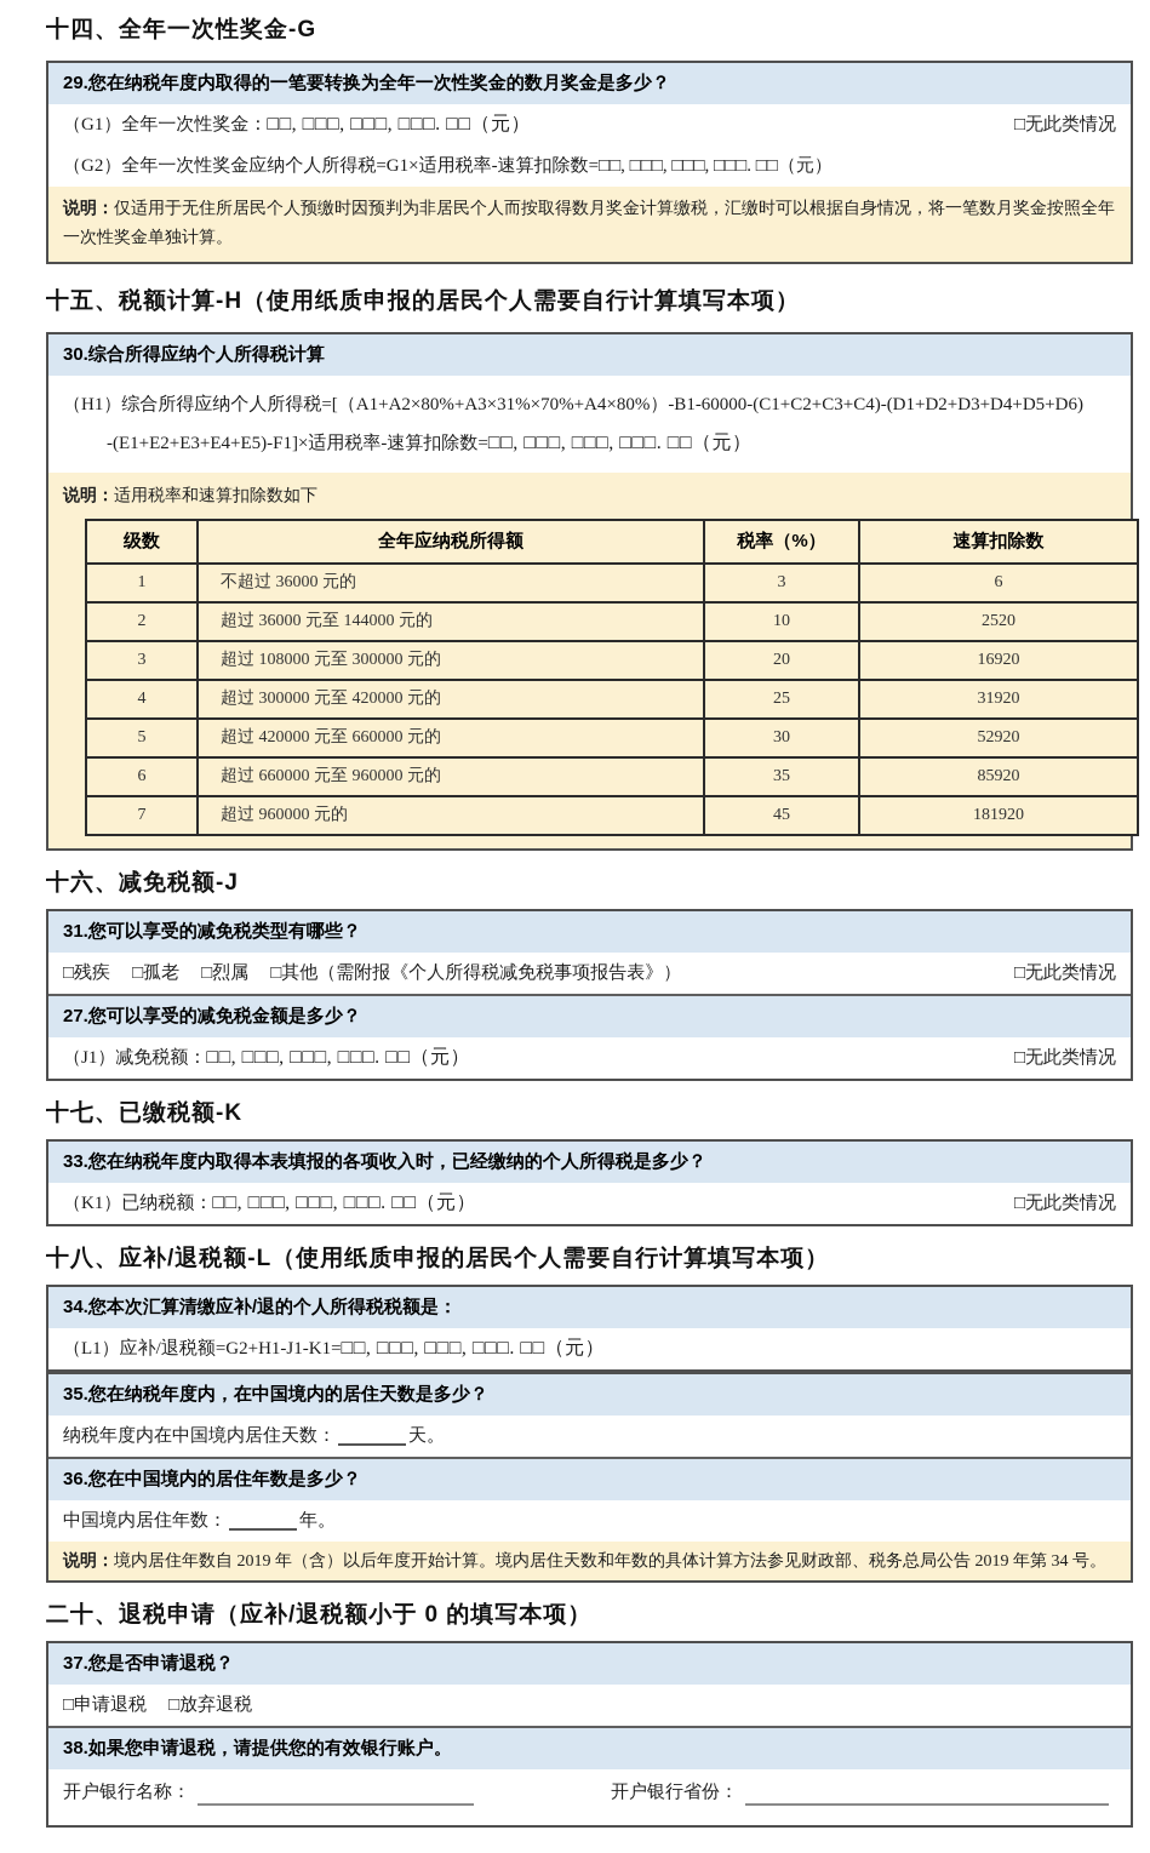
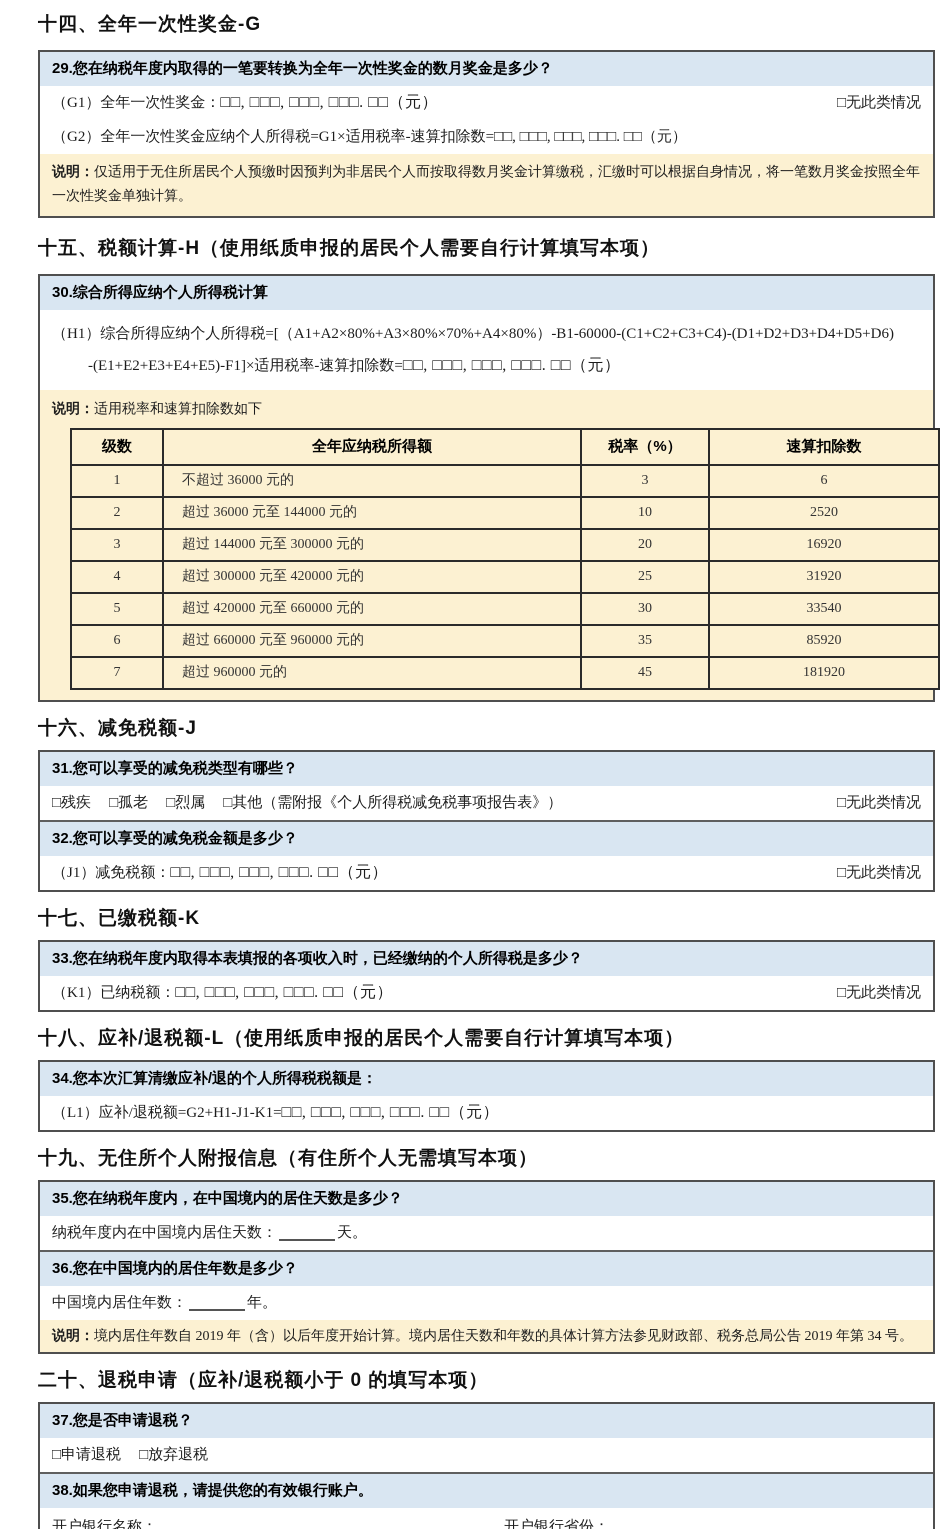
  十四、全年一次性奖金-G
  29.您在纳税年度内取得的一笔要转换为全年一次性奖金的数月奖金是多少？
  （G1）全年一次性奖金：
  □□, □□□, □□□, □□□. □□（元）
  □无此类情况
  （G2）全年一次性奖金应纳个人所得税=G1×适用税率-速算扣除数=□□, □□□, □□□, □□□. □□（元）
  说明：仅适用于无住所居民个人预缴时因预判为非居民个人而按取得数月奖金计算缴税，汇缴时可以根据自身情况，将一笔数月奖金按照全年一次性奖金单独计算。
  十五、税额计算-H（使用纸质申报的居民个人需要自行计算填写本项）
  30.综合所得应纳个人所得税计算
- （H1）综合所得应纳个人所得税=[（A1+A2×80%+A3×31%×70%+A4×80%）-B1-60000-(C1+C2+C3+C4)-(D1+D2+D3+D4+D5+D6)
+ （H1）综合所得应纳个人所得税=[（A1+A2×80%+A3×80%×70%+A4×80%）-B1-60000-(C1+C2+C3+C4)-(D1+D2+D3+D4+D5+D6)
  -(E1+E2+E3+E4+E5)-F1]×适用税率-速算扣除数=□□, □□□, □□□, □□□. □□（元）
  说明：适用税率和速算扣除数如下
  级数	全年应纳税所得额	税率（%）	速算扣除数
  1	不超过 36000 元的	3	6
  2	超过 36000 元至 144000 元的	10	2520
- 3	超过 108000 元至 300000 元的	20	16920
+ 3	超过 144000 元至 300000 元的	20	16920
  4	超过 300000 元至 420000 元的	25	31920
- 5	超过 420000 元至 660000 元的	30	52920
+ 5	超过 420000 元至 660000 元的	30	33540
  6	超过 660000 元至 960000 元的	35	85920
  7	超过 960000 元的	45	181920
  十六、减免税额-J
  31.您可以享受的减免税类型有哪些？
  □残疾
  □孤老
  □烈属
  □其他（需附报《个人所得税减免税事项报告表》）
  □无此类情况
- 27.您可以享受的减免税金额是多少？
+ 32.您可以享受的减免税金额是多少？
  （J1）减免税额：
  □□, □□□, □□□, □□□. □□（元）
  □无此类情况
  十七、已缴税额-K
  33.您在纳税年度内取得本表填报的各项收入时，已经缴纳的个人所得税是多少？
  （K1）已纳税额：
  □□, □□□, □□□, □□□. □□（元）
  □无此类情况
  十八、应补/退税额-L（使用纸质申报的居民个人需要自行计算填写本项）
  34.您本次汇算清缴应补/退的个人所得税税额是：
  （L1）应补/退税额=G2+H1-J1-K1=
  □□, □□□, □□□, □□□. □□（元）
+ 十九、无住所个人附报信息（有住所个人无需填写本项）
  35.您在纳税年度内，在中国境内的居住天数是多少？
  纳税年度内在中国境内居住天数：
  天。
  36.您在中国境内的居住年数是多少？
  中国境内居住年数：
  年。
  说明：境内居住年数自 2019 年（含）以后年度开始计算。境内居住天数和年数的具体计算方法参见财政部、税务总局公告 2019 年第 34 号。
  二十、退税申请（应补/退税额小于 0 的填写本项）
  37.您是否申请退税？
  □申请退税
  □放弃退税
  38.如果您申请退税，请提供您的有效银行账户。
  开户银行名称：
  开户银行省份：
